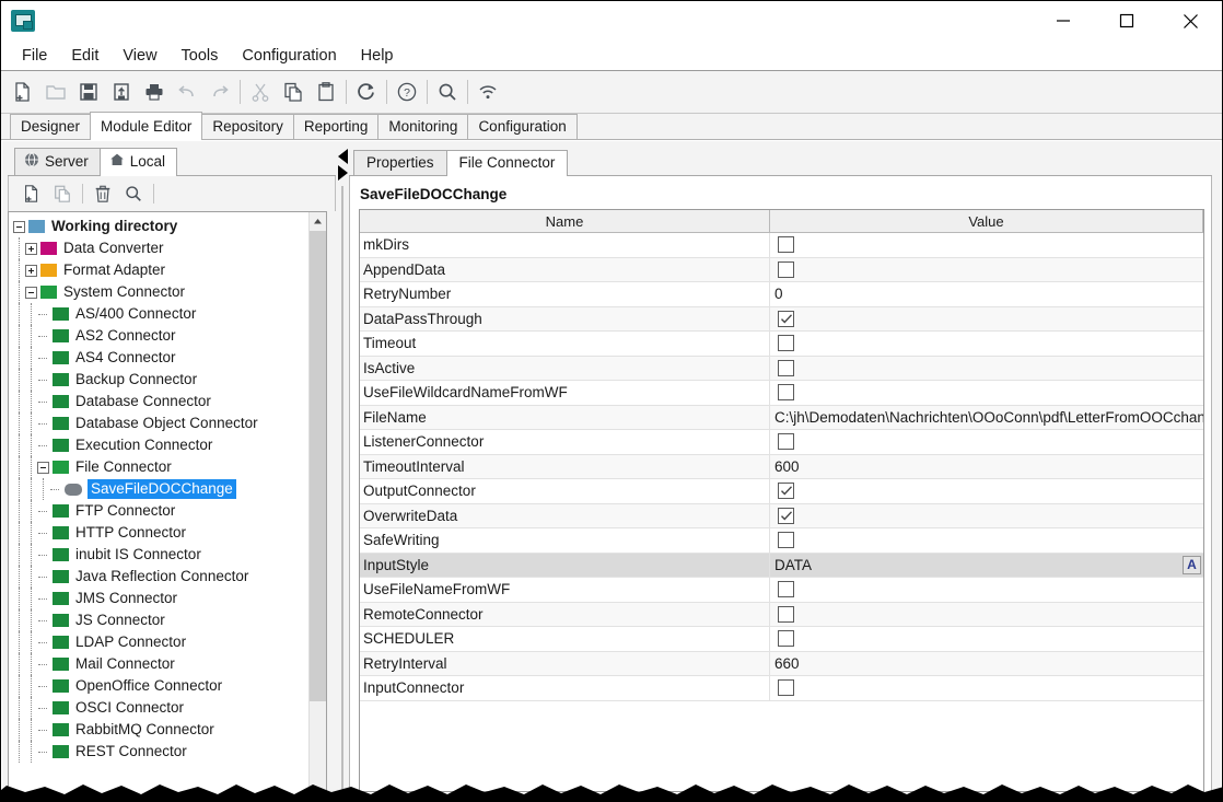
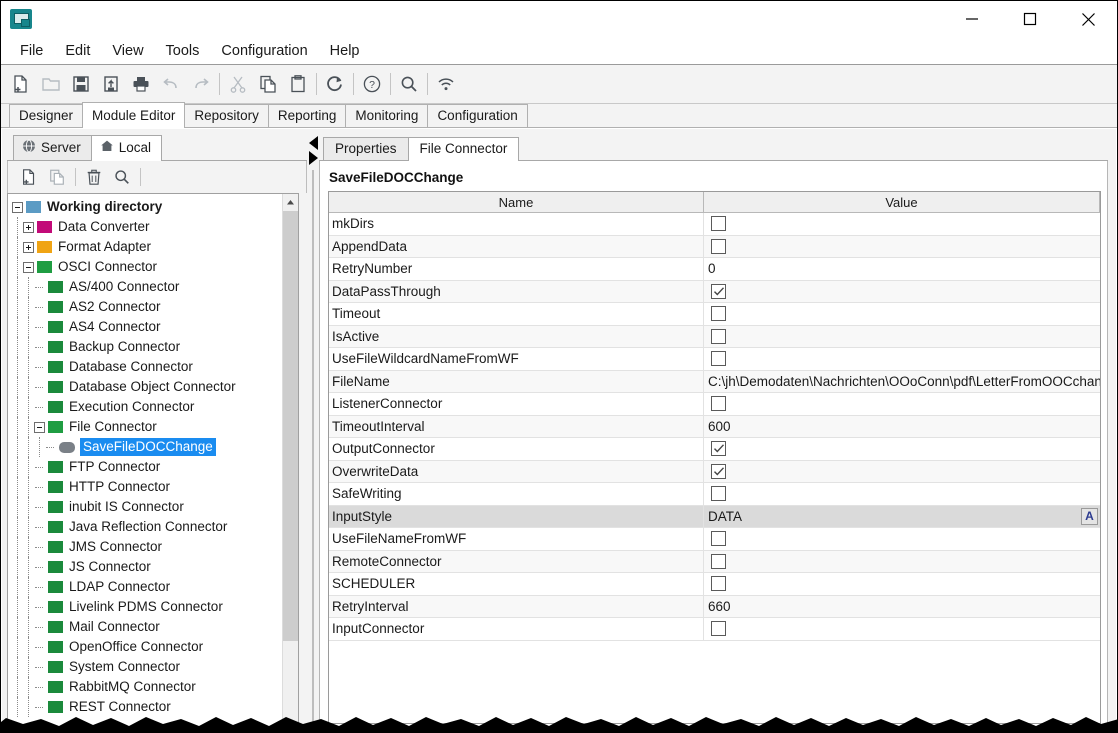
  File
  Edit
  View
  Tools
  Configuration
  Help
  ?
  Designer
  Module Editor
  Repository
  Reporting
  Monitoring
  Configuration
  Server
  Local
  Working directory
  Data Converter
  Format Adapter
- System Connector
+ OSCI Connector
  AS/400 Connector
  AS2 Connector
  AS4 Connector
  Backup Connector
  Database Connector
  Database Object Connector
  Execution Connector
  File Connector
  SaveFileDOCChange
  FTP Connector
  HTTP Connector
  inubit IS Connector
  Java Reflection Connector
  JMS Connector
  JS Connector
  LDAP Connector
+ Livelink PDMS Connector
  Mail Connector
  OpenOffice Connector
- OSCI Connector
+ System Connector
  RabbitMQ Connector
  REST Connector
  Properties
  File Connector
  SaveFileDOCChange
  Name
  Value
  mkDirs
  AppendData
  RetryNumber
  0
  DataPassThrough
  Timeout
  IsActive
  UseFileWildcardNameFromWF
  FileName
  C:\jh\Demodaten\Nachrichten\OOoConn\pdf\LetterFromOOCchan
  ListenerConnector
  TimeoutInterval
  600
  OutputConnector
  OverwriteData
  SafeWriting
  InputStyle
  DATA
  A
  UseFileNameFromWF
  RemoteConnector
  SCHEDULER
  RetryInterval
  660
  InputConnector
